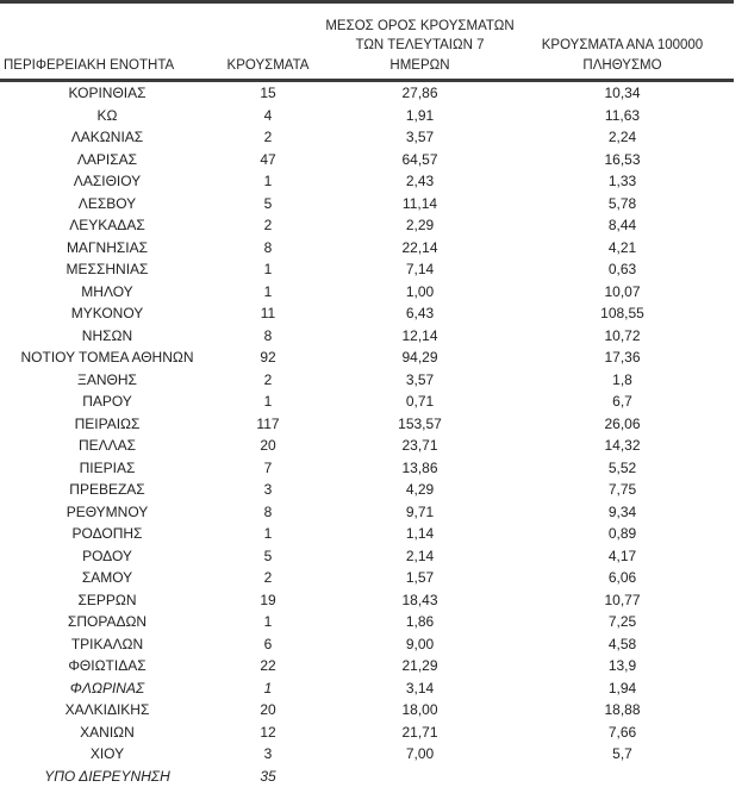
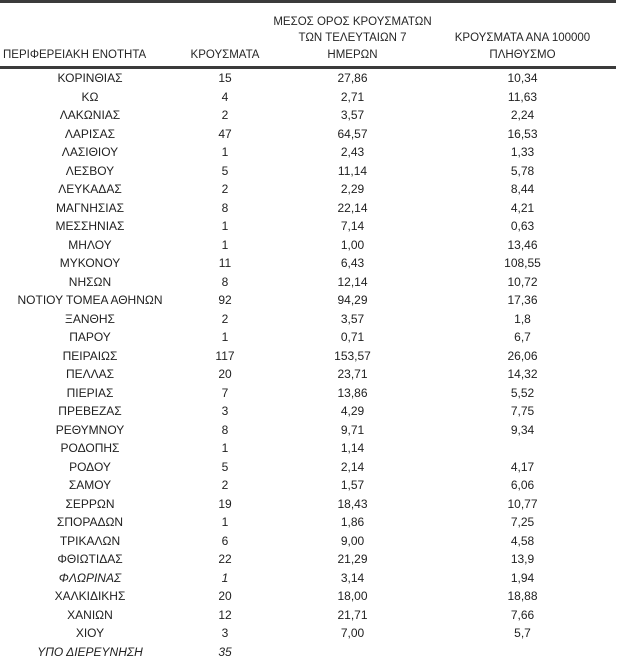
  ΠΕΡΙΦΕΡΕΙΑΚΗ ΕΝΟΤΗΤΑ
  ΚΡΟΥΣΜΑΤΑ
  ΜΕΣΟΣ ΟΡΟΣ ΚΡΟΥΣΜΑΤΩΝ
  ΤΩΝ ΤΕΛΕΥΤΑΙΩΝ 7
  ΗΜΕΡΩΝ
  ΚΡΟΥΣΜΑΤΑ ΑΝΑ 100000
  ΠΛΗΘΥΣΜΟ
  ΚΟΡΙΝΘΙΑΣ
  15
  27,86
  10,34
  ΚΩ
  4
- 1,91
+ 2,71
  11,63
  ΛΑΚΩΝΙΑΣ
  2
  3,57
  2,24
  ΛΑΡΙΣΑΣ
  47
  64,57
  16,53
  ΛΑΣΙΘΙΟΥ
  1
  2,43
  1,33
  ΛΕΣΒΟΥ
  5
  11,14
  5,78
  ΛΕΥΚΑΔΑΣ
  2
  2,29
  8,44
  ΜΑΓΝΗΣΙΑΣ
  8
  22,14
  4,21
  ΜΕΣΣΗΝΙΑΣ
  1
  7,14
  0,63
  ΜΗΛΟΥ
  1
  1,00
- 10,07
+ 13,46
  ΜΥΚΟΝΟΥ
  11
  6,43
  108,55
  ΝΗΣΩΝ
  8
  12,14
  10,72
  ΝΟΤΙΟΥ ΤΟΜΕΑ ΑΘΗΝΩΝ
  92
  94,29
  17,36
  ΞΑΝΘΗΣ
  2
  3,57
  1,8
  ΠΑΡΟΥ
  1
  0,71
  6,7
  ΠΕΙΡΑΙΩΣ
  117
  153,57
  26,06
  ΠΕΛΛΑΣ
  20
  23,71
  14,32
  ΠΙΕΡΙΑΣ
  7
  13,86
  5,52
  ΠΡΕΒΕΖΑΣ
  3
  4,29
  7,75
  ΡΕΘΥΜΝΟΥ
  8
  9,71
  9,34
  ΡΟΔΟΠΗΣ
  1
  1,14
- 0,89
  ΡΟΔΟΥ
  5
  2,14
  4,17
  ΣΑΜΟΥ
  2
  1,57
  6,06
  ΣΕΡΡΩΝ
  19
  18,43
  10,77
  ΣΠΟΡΑΔΩΝ
  1
  1,86
  7,25
  ΤΡΙΚΑΛΩΝ
  6
  9,00
  4,58
  ΦΘΙΩΤΙΔΑΣ
  22
  21,29
  13,9
  ΦΛΩΡΙΝΑΣ
  1
  3,14
  1,94
  ΧΑΛΚΙΔΙΚΗΣ
  20
  18,00
  18,88
  ΧΑΝΙΩΝ
  12
  21,71
  7,66
  ΧΙΟΥ
  3
  7,00
  5,7
  ΥΠΟ ΔΙΕΡΕΥΝΗΣΗ
  35
